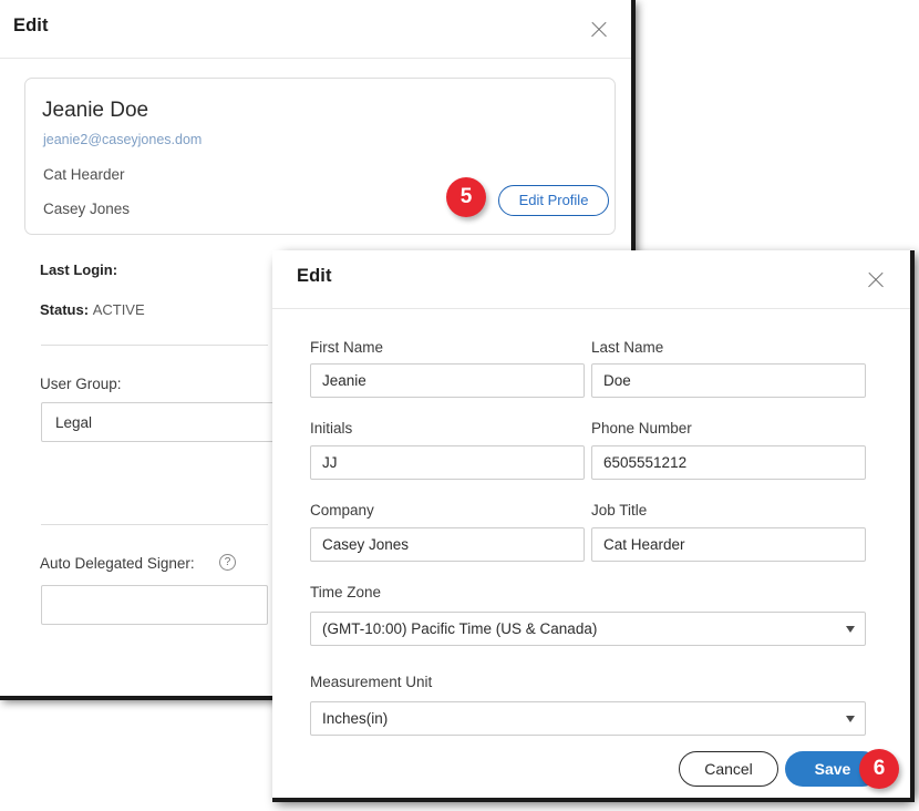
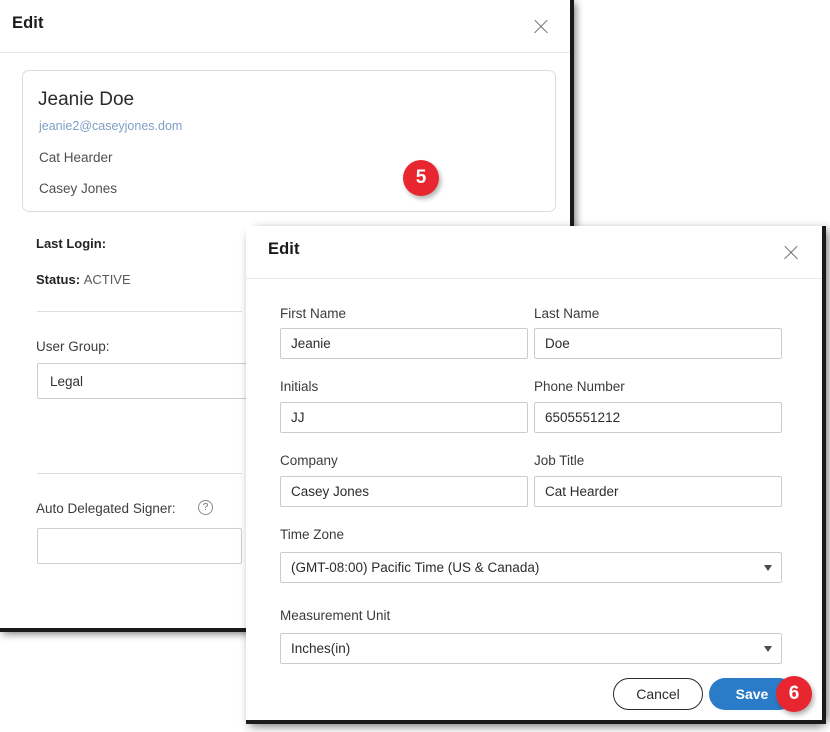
  Edit
  Jeanie Doe
  jeanie2@caseyjones.dom
  Cat Hearder
  Casey Jones
- Edit Profile
  Last Login:
  Status: ACTIVE
  User Group:
  Legal
  Auto Delegated Signer:
  ?
  Edit
  First Name
  Jeanie
  Last Name
  Doe
  Initials
  JJ
  Phone Number
  6505551212
  Company
  Casey Jones
  Job Title
  Cat Hearder
  Time Zone
- (GMT-10:00) Pacific Time (US & Canada)
+ (GMT-08:00) Pacific Time (US & Canada)
  Measurement Unit
  Inches(in)
  Cancel
  Save
  5
  6
